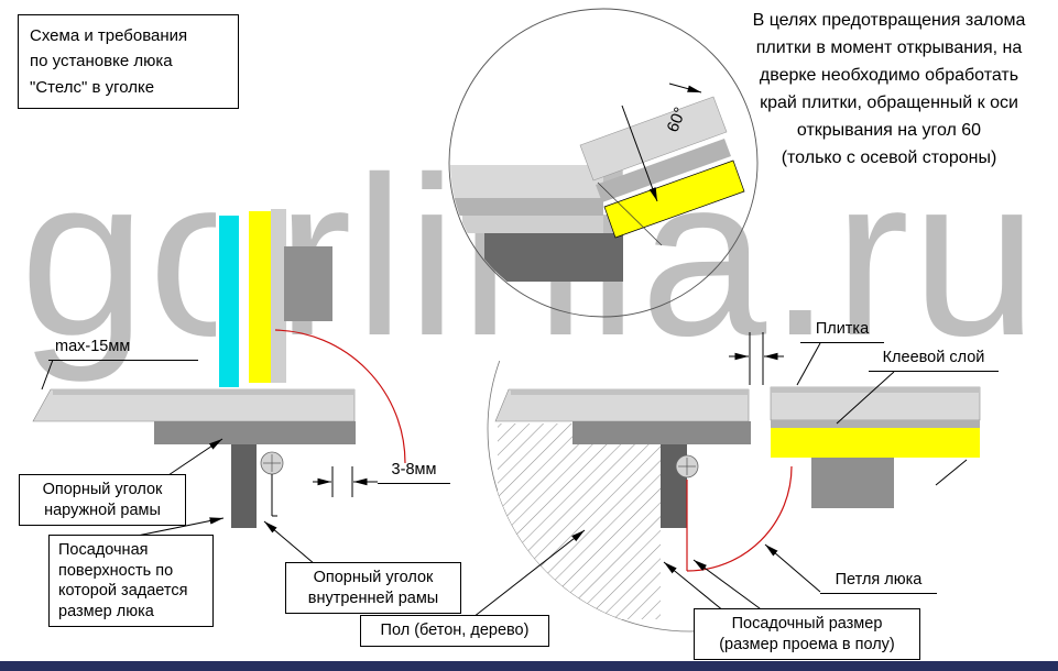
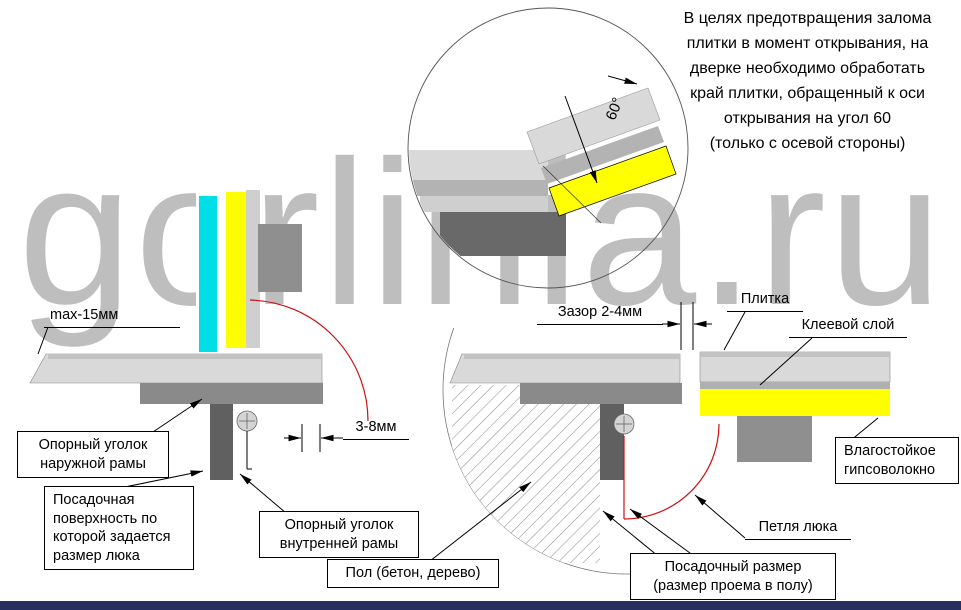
  golia.ru
- Схема и требования
- по установке люка
- "Стелс" в уголке
  В целях предотвращения залома
  плитки в момент открывания, на
  дверке необходимо обработать
  край плитки, обращенный к оси
  открывания на угол 60
  (только с осевой стороны)
  max-15мм
  Опорный уголок
  наружной рамы
  Посадочная
  поверхность по
  которой задается
  размер люка
  3-8мм
  Опорный уголок
  внутренней рамы
+ Зазор 2-4мм
  Плитка
  Клеевой слой
+ Влагостойкое
+ гипсоволокно
  Петля люка
  Пол (бетон, дерево)
  Посадочный размер
  (размер проема в полу)
